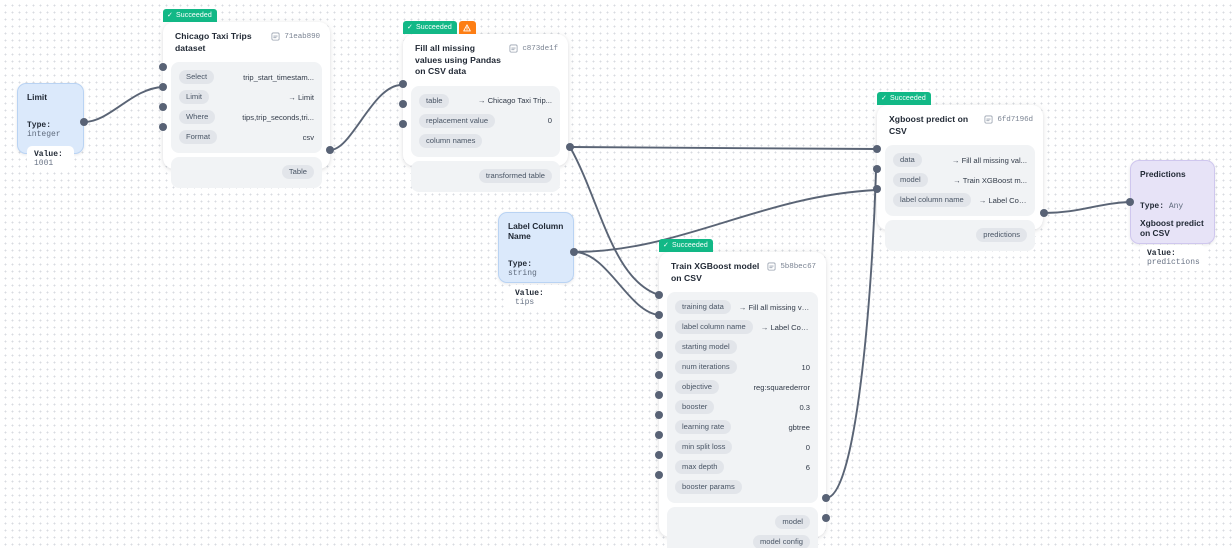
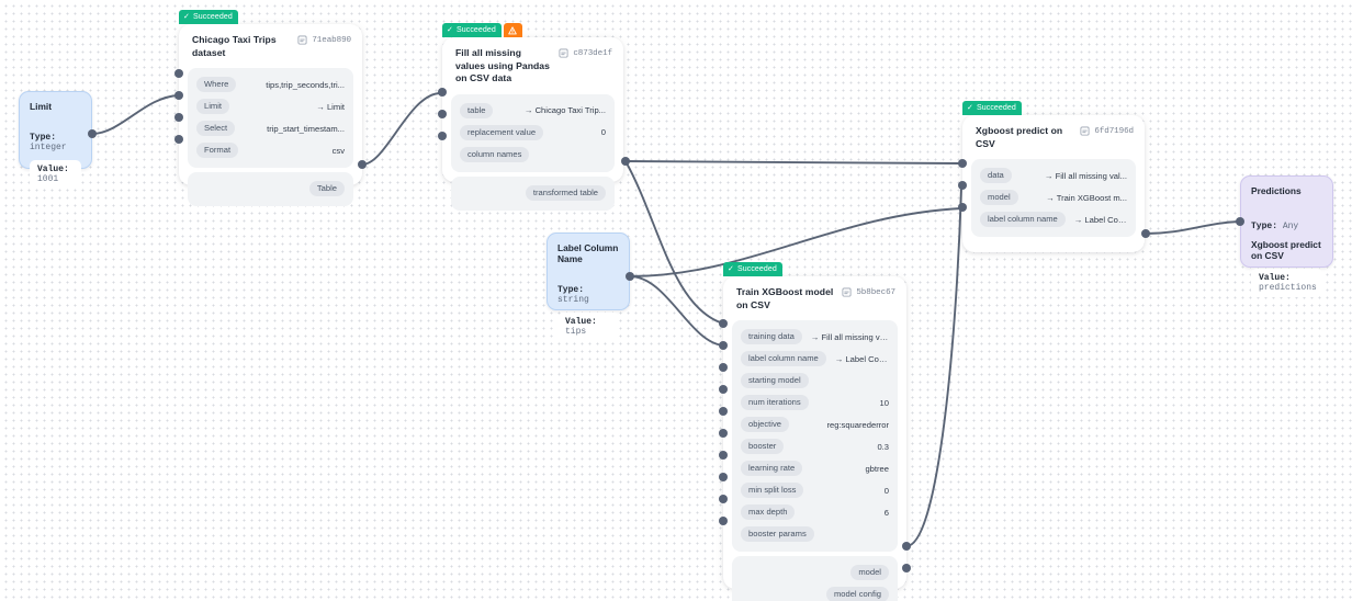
  Limit
  Type: integer
  Value: 1001
  Chicago Taxi Trips dataset
  71eab890
- Select
+ Where
- trip_start_timestam...
+ tips,trip_seconds,tri...
  Limit
  → Limit
- Where
+ Select
- tips,trip_seconds,tri...
+ trip_start_timestam...
  Format
  csv
  Table
  Fill all missing values using Pandas on CSV data
  c873de1f
  table
  → Chicago Taxi Trip...
  replacement value
  0
  column names
  transformed table
  Label Column Name
  Type: string
  Value: tips
  Train XGBoost model on CSV
  5b8bec67
  training data
  → Fill all missing val.
  label column name
  starting model
  num iterations
  10
  objective
  reg:squarederror
  booster
  0.3
  learning rate
  gbtree
  min split loss
  0
  max depth
  6
  booster params
  model
  model config
  Xgboost predict on CSV
  6fd7196d
  data
  → Fill all missing val...
  model
  → Train XGBoost m...
  label column name
- predictions
  Predictions
  Type: Any
  Xgboost predict on CSV
  Value: predictions
